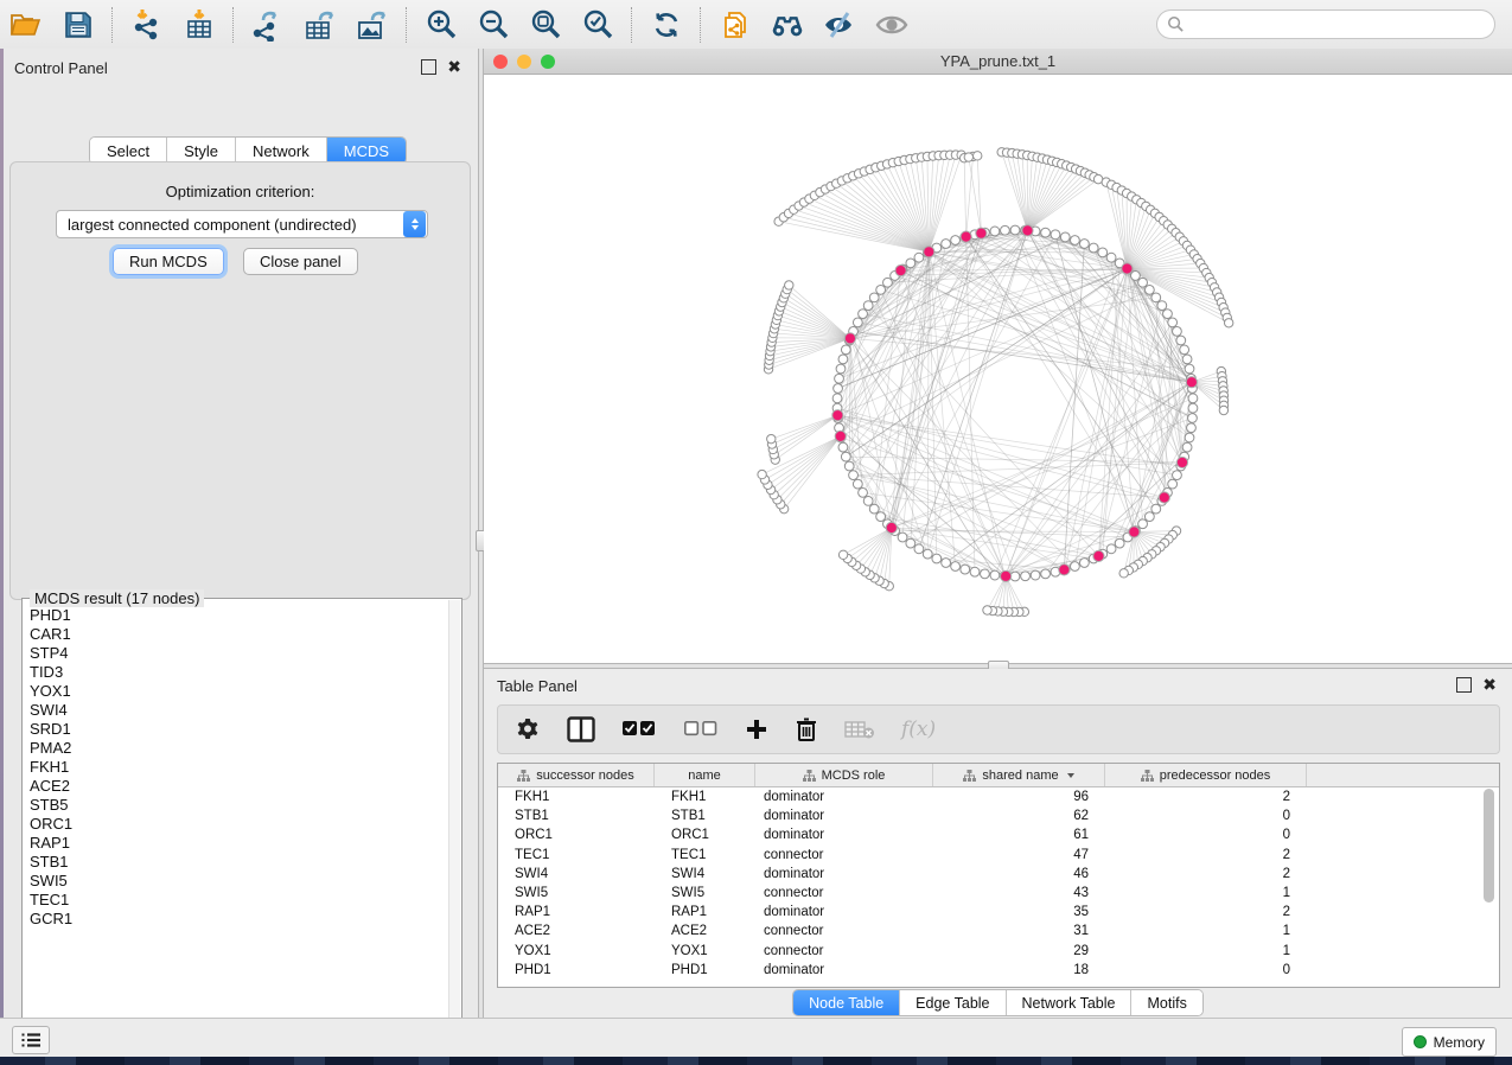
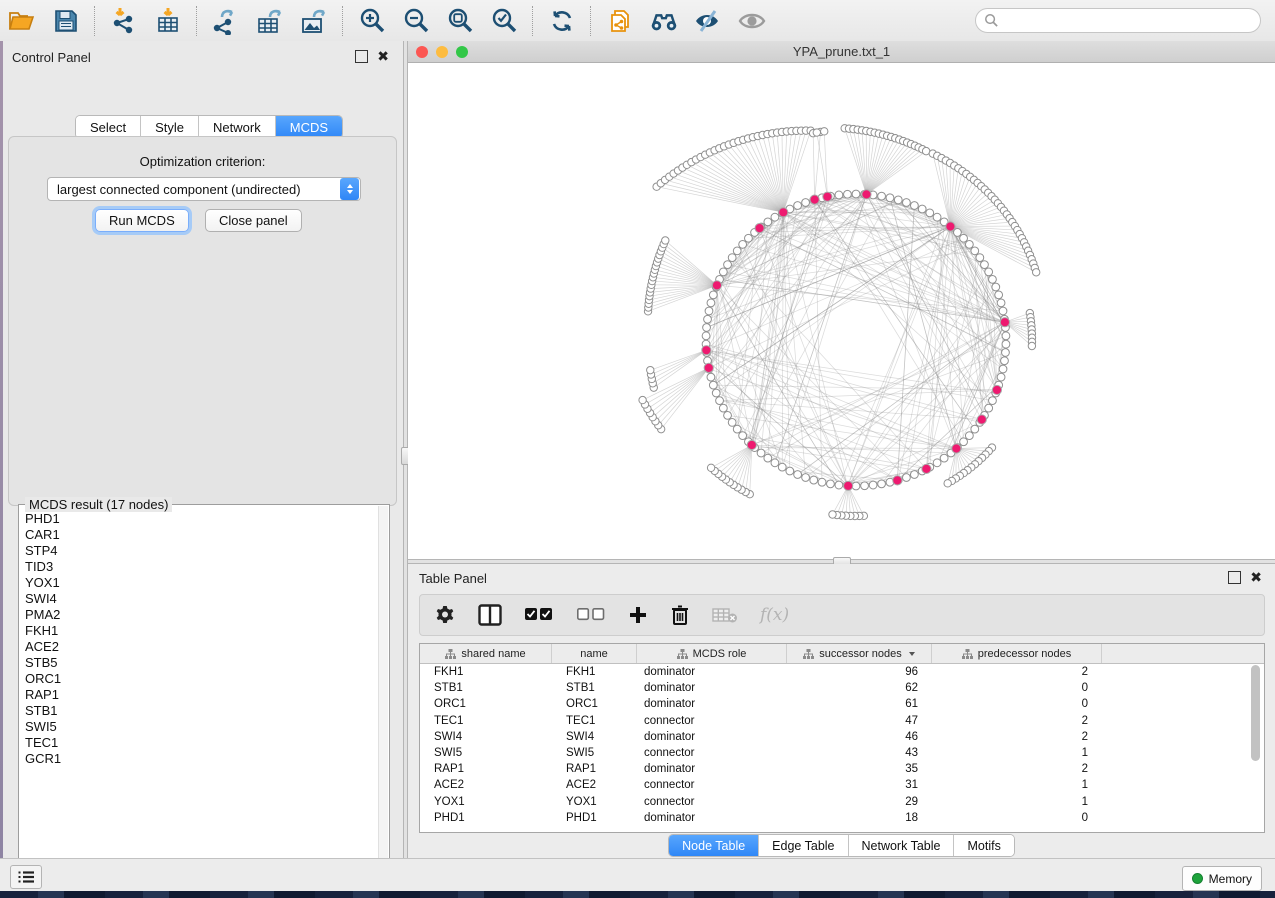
  Control Panel
  ✖
  Select
  Style
  Network
  MCDS
  Optimization criterion:
  largest connected component (undirected)
  Run MCDS
  Close panel
  PHD1
  CAR1
  STP4
  TID3
  YOX1
  SWI4
- SRD1
  PMA2
  FKH1
  ACE2
  STB5
  ORC1
  RAP1
  STB1
  SWI5
  TEC1
  GCR1
  MCDS result (17 nodes)
  YPA_prune.txt_1
  Table Panel
  ✖
  f(x)
- successor nodes
+ shared name
  name
  MCDS role
- shared name
+ successor nodes
  predecessor nodes
  FKH1
  FKH1
  dominator
  96
  2
  STB1
  STB1
  dominator
  62
  0
  ORC1
  ORC1
  dominator
  61
  0
  TEC1
  TEC1
  connector
  47
  2
  SWI4
  SWI4
  dominator
  46
  2
  SWI5
  SWI5
  connector
  43
  1
  RAP1
  RAP1
  dominator
  35
  2
  ACE2
  ACE2
  connector
  31
  1
  YOX1
  YOX1
  connector
  29
  1
  PHD1
  PHD1
  dominator
  18
  0
  Node Table
  Edge Table
  Network Table
  Motifs
  Memory
